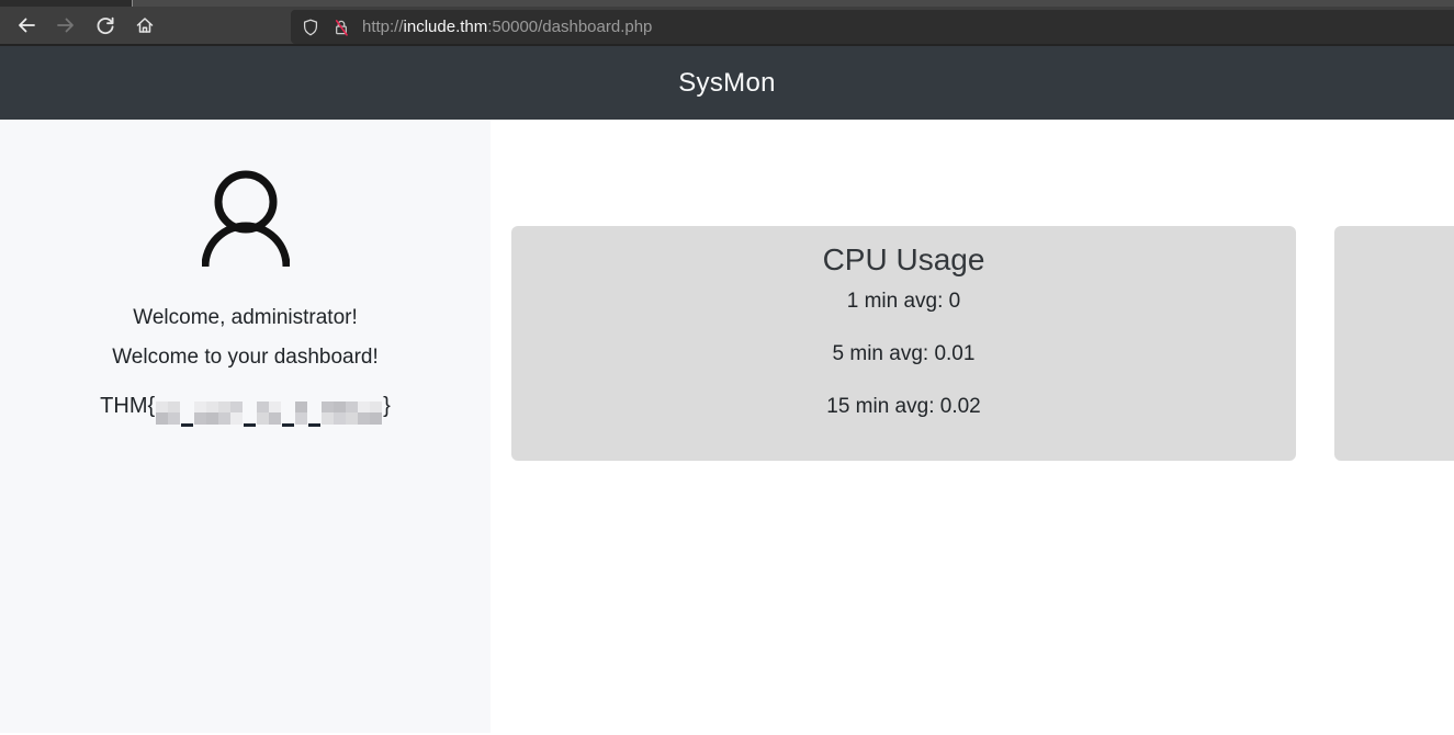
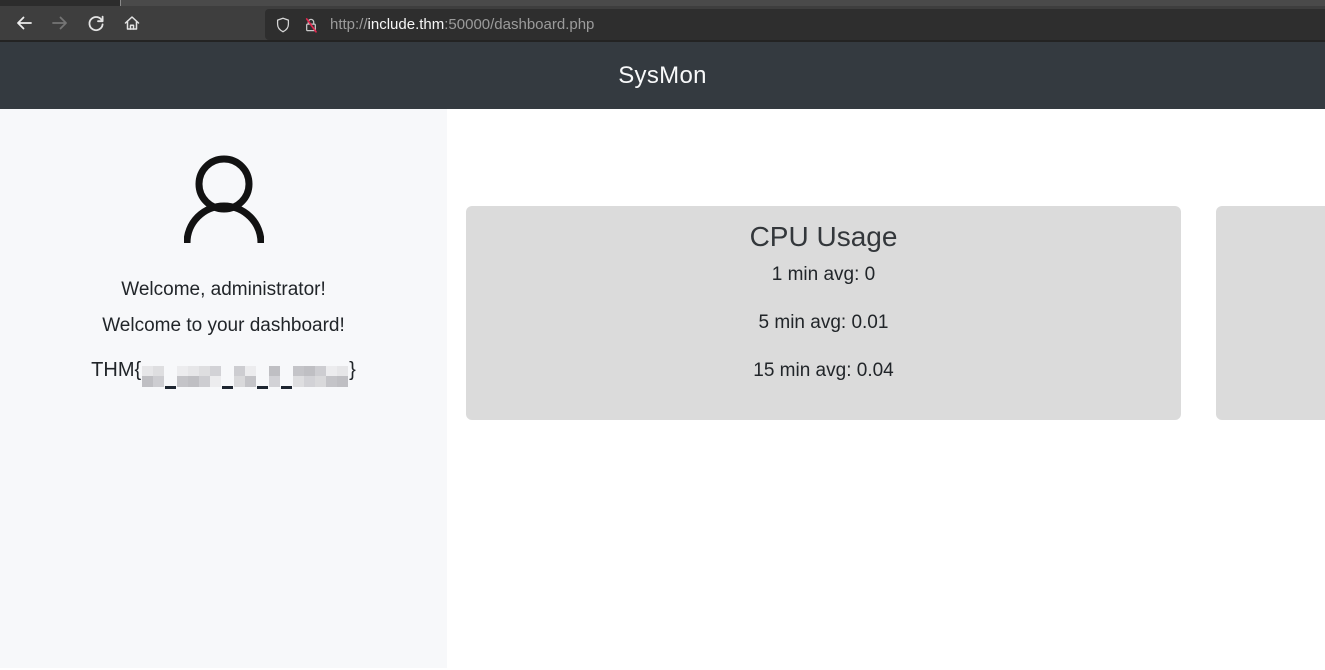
  http://include.thm:50000/dashboard.php
  SysMon
  Welcome, administrator!
  Welcome to your dashboard!
  THM{
  }
  CPU Usage
  1 min avg: 0
  5 min avg: 0.01
- 15 min avg: 0.02
+ 15 min avg: 0.04
